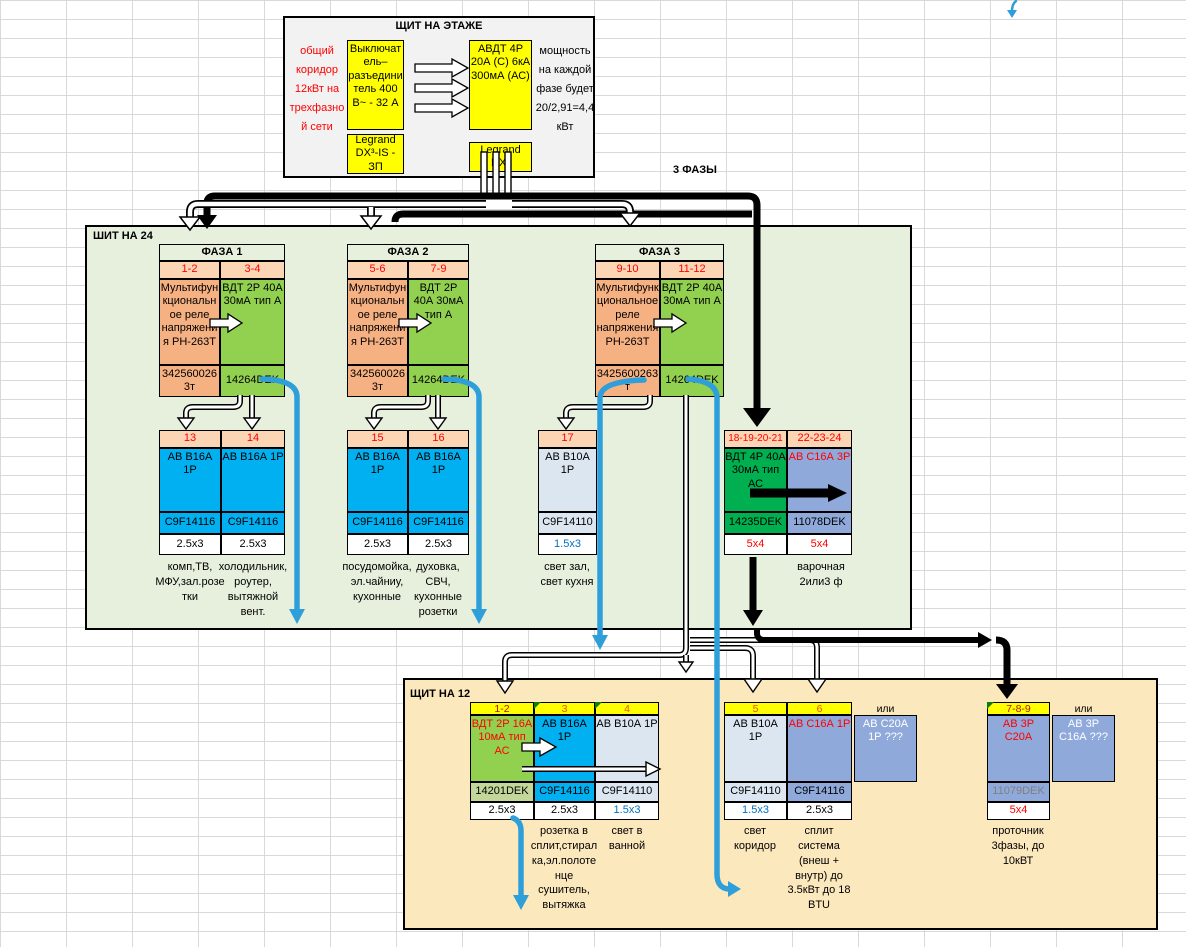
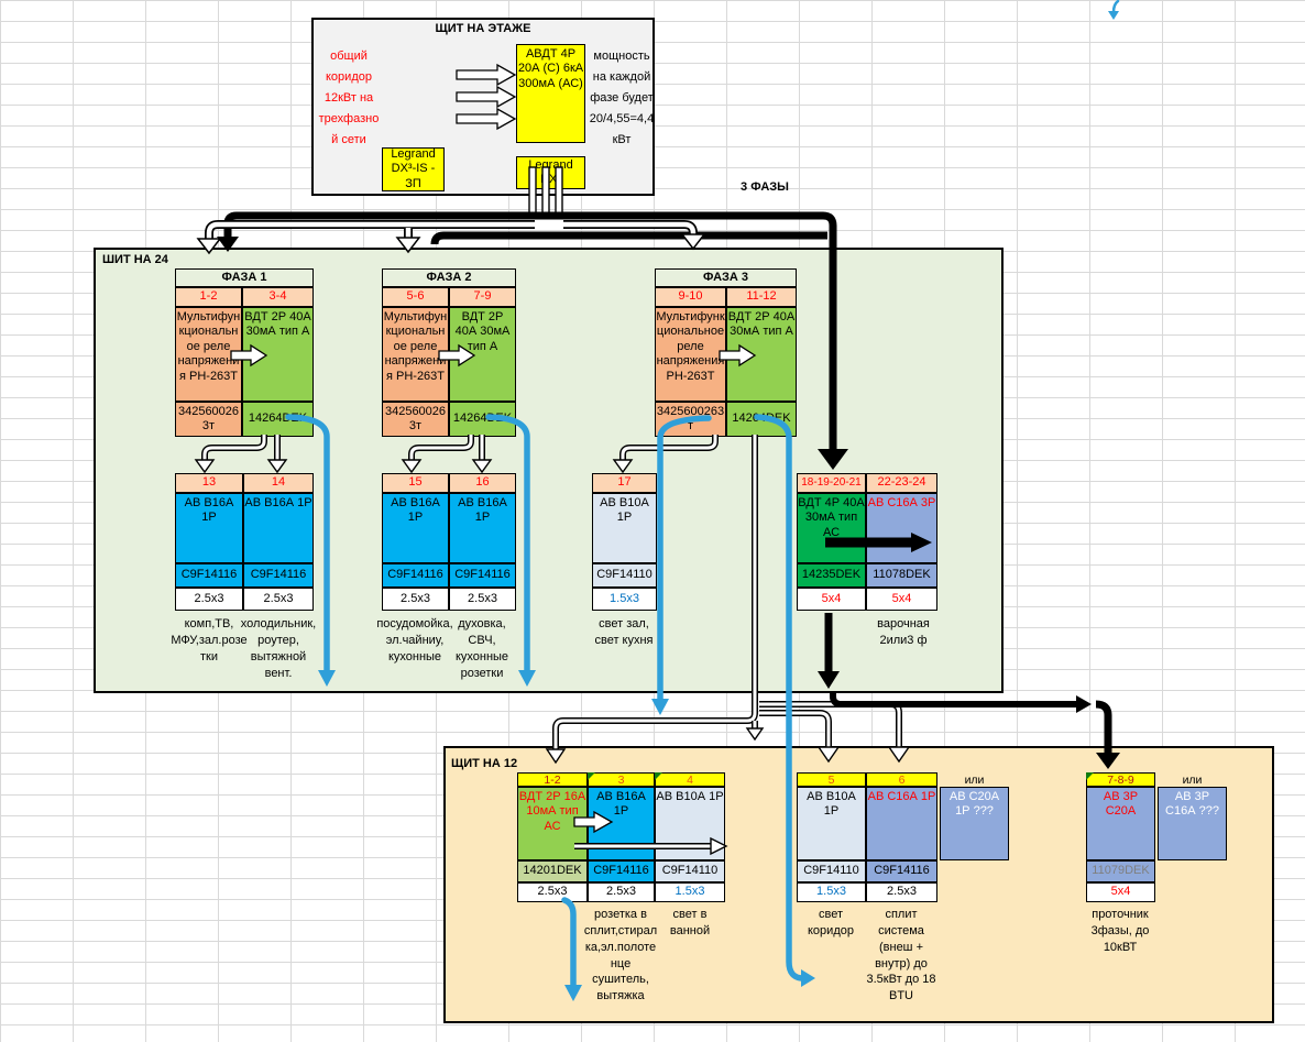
  ЩИТ НА ЭТАЖЕ
  общий коридор 12кВт на трехфазной сети
- Выключатель– разъединитель 400 В~ - 32 А
  Legrand DX³-IS - ЗП
  АВДТ 4Р 20А (С) 6кА 300мА (АС)
  Legrand X
- мощность на каждой фазе будет 20/2,91=4,4 кВт
+ мощность на каждой фазе будет 20/4,55=4,4 кВт
  3 ФАЗЫ
  ШИТ НА 24
  ФАЗА 1
  1-2
  3-4
  Мультифункциональное реле напряжения РН-263Т
  ВДТ 2Р 40А 30мА тип А
  3425600263т
  ФАЗА 2
  5-6
  7-9
  Мультифункциональное реле напряжения РН-263Т
  ВДТ 2Р 40А 30мА тип А
  3425600263т
  ФАЗА 3
  9-10
  11-12
  Мультифункциональное реле напряжения РН-263Т
  ВДТ 2Р 40А 30мА тип А
  3425600263т
  13
  АВ В16А 1Р
  C9F14116
  2.5х3
  14
  АВ В16А 1Р
  C9F14116
  2.5х3
  15
  АВ В16А 1Р
  C9F14116
  2.5х3
  16
  АВ В16А 1Р
  C9F14116
  2.5х3
  17
  АВ В10А 1Р
  C9F14110
  1.5х3
  18-19-20-21
  ВДТ 4Р 40А 30мА тип АС
  14235DEK
  5х4
  22-23-24
  АВ С16А 3Р
  11078DEK
  5х4
  комп,ТВ, МФУ,зал.розетки
  холодильник, роутер, вытяжной вент.
  посудомойка, эл.чайниу, кухонные
  духовка, СВЧ, кухонные розетки
  свет зал, свет кухня
  варочная 2или3 ф
  ЩИТ НА 12
  1-2
  ВДТ 2Р 16А 10мА тип АС
  14201DEK
  2.5х3
  3
  АВ В16А 1Р
  C9F14116
  2.5х3
  4
  АВ В10А 1Р
  C9F14110
  1.5х3
  5
  АВ В10А 1Р
  C9F14110
  1.5х3
  6
  АВ С16А 1Р
  C9F14116
  2.5х3
  или
  АВ С20А 1Р ???
  7-8-9
  АВ 3Р С20А
  11079DEK
  5х4
  или
  АВ 3Р С16А ???
  розетка в сплит,стиралка,эл.полотенце сушитель, вытяжка
  свет в ванной
  свет коридор
  сплит система (внеш + внутр) до 3.5кВт до 18 BTU
  проточник 3фазы, до 10кВТ
